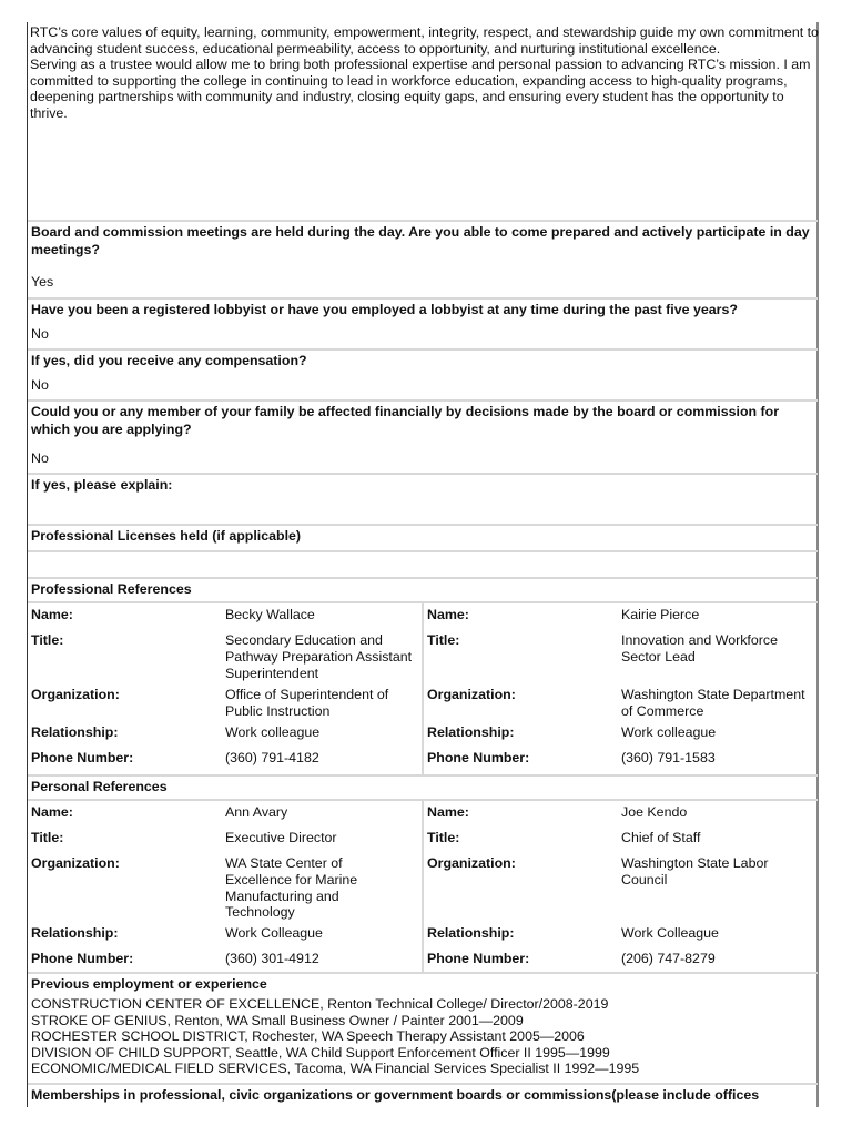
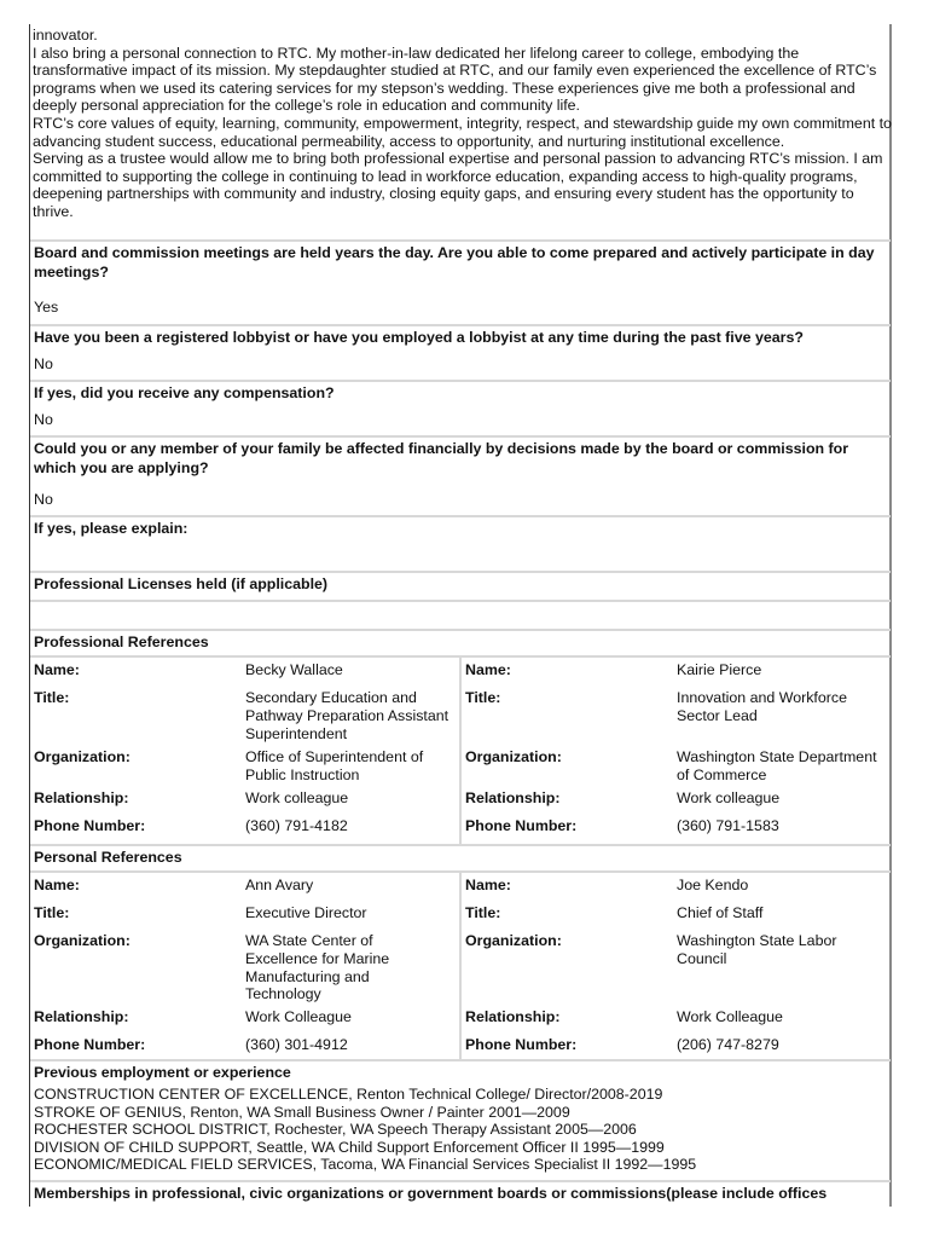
+ innovator.
+ I also bring a personal connection to RTC. My mother-in-law dedicated her lifelong career to college, embodying the transformative impact of its mission. My stepdaughter studied at RTC, and our family even experienced the excellence of RTC’s programs when we used its catering services for my stepson’s wedding. These experiences give me both a professional and deeply personal appreciation for the college’s role in education and community life.
  RTC’s core values of equity, learning, community, empowerment, integrity, respect, and stewardship guide my own commitment to advancing student success, educational permeability, access to opportunity, and nurturing institutional excellence.
  Serving as a trustee would allow me to bring both professional expertise and personal passion to advancing RTC’s mission. I am committed to supporting the college in continuing to lead in workforce education, expanding access to high-quality programs, deepening partnerships with community and industry, closing equity gaps, and ensuring every student has the opportunity to thrive.
- Board and commission meetings are held during the day. Are you able to come prepared and actively participate in day meetings?
+ Board and commission meetings are held years the day. Are you able to come prepared and actively participate in day meetings?
  Yes
  Have you been a registered lobbyist or have you employed a lobbyist at any time during the past five years?
  No
  If yes, did you receive any compensation?
  No
  Could you or any member of your family be affected financially by decisions made by the board or commission for which you are applying?
  No
  If yes, please explain:
  Professional Licenses held (if applicable)
  Professional References
  Name:
  Becky Wallace
  Title:
  Secondary Education and Pathway Preparation Assistant Superintendent
  Organization:
  Office of Superintendent of Public Instruction
  Relationship:
  Work colleague
  Phone Number:
  (360) 791-4182
  Name:
  Kairie Pierce
  Title:
  Innovation and Workforce Sector Lead
  Organization:
  Washington State Department of Commerce
  Relationship:
  Work colleague
  Phone Number:
  (360) 791-1583
  Personal References
  Name:
  Ann Avary
  Title:
  Executive Director
  Organization:
  WA State Center of Excellence for Marine Manufacturing and Technology
  Relationship:
  Work Colleague
  Phone Number:
  (360) 301-4912
  Name:
  Joe Kendo
  Title:
  Chief of Staff
  Organization:
  Washington State Labor Council
  Relationship:
  Work Colleague
  Phone Number:
  (206) 747-8279
  Previous employment or experience
  CONSTRUCTION CENTER OF EXCELLENCE, Renton Technical College/ Director/2008-2019
  STROKE OF GENIUS, Renton, WA Small Business Owner / Painter 2001—2009
  ROCHESTER SCHOOL DISTRICT, Rochester, WA Speech Therapy Assistant 2005—2006
  DIVISION OF CHILD SUPPORT, Seattle, WA Child Support Enforcement Officer II 1995—1999
  ECONOMIC/MEDICAL FIELD SERVICES, Tacoma, WA Financial Services Specialist II 1992—1995
  Memberships in professional, civic organizations or government boards or commissions(please include offices
